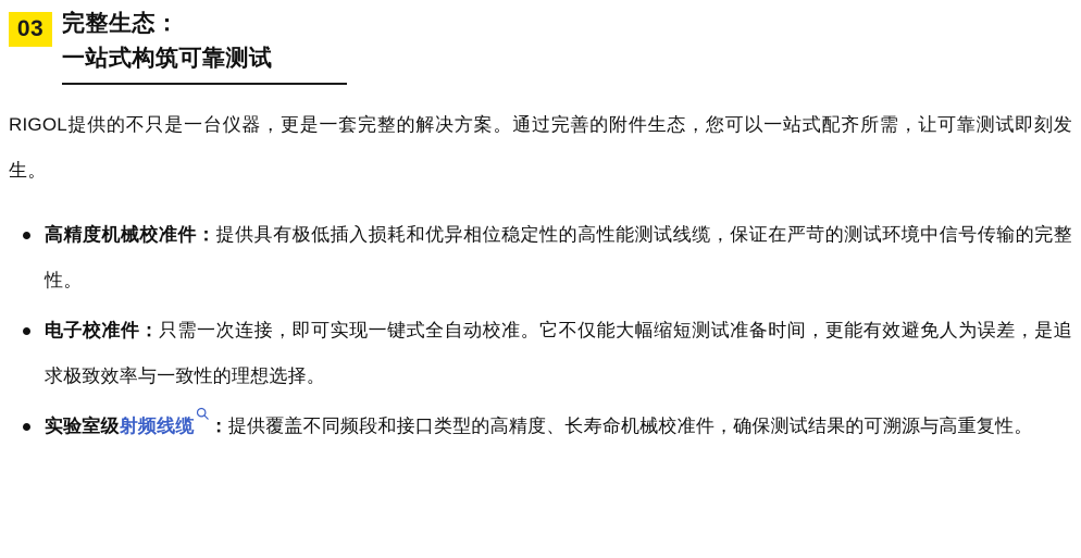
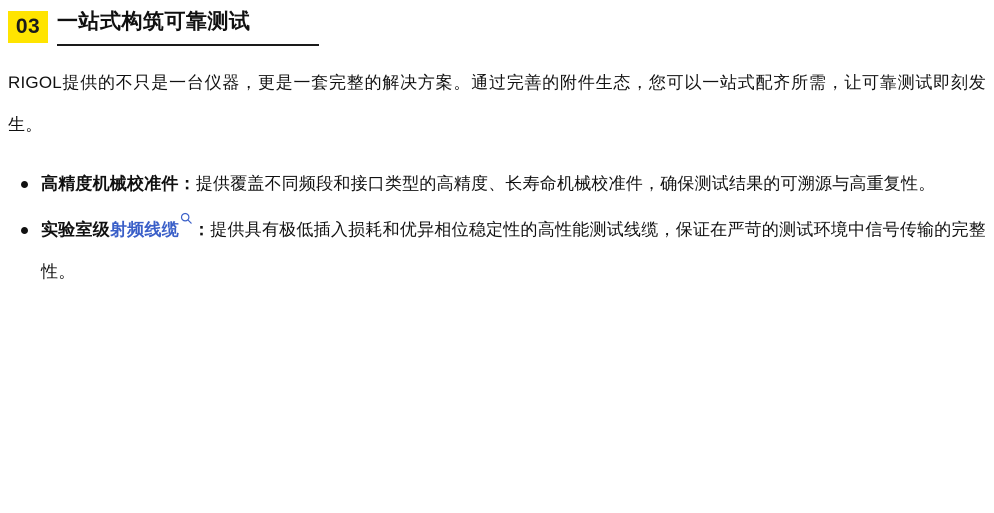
  03
- 完整生态：
  一站式构筑可靠测试
  RIGOL提供的不只是一台仪器，更是一套完整的解决方案。通过完善的附件生态，您可以一站式配齐所需，让可靠测试即刻发生。
- 高精度机械校准件：提供具有极低插入损耗和优异相位稳定性的高性能测试线缆，保证在严苛的测试环境中信号传输的完整性。
+ 高精度机械校准件：提供覆盖不同频段和接口类型的高精度、长寿命机械校准件，确保测试结果的可溯源与高重复性。
- 电子校准件：只需一次连接，即可实现一键式全自动校准。它不仅能大幅缩短测试准备时间，更能有效避免人为误差，是追求极致效率与一致性的理想选择。
- 实验室级射频线缆 ：提供覆盖不同频段和接口类型的高精度、长寿命机械校准件，确保测试结果的可溯源与高重复性。
+ 实验室级射频线缆 ：提供具有极低插入损耗和优异相位稳定性的高性能测试线缆，保证在严苛的测试环境中信号传输的完整性。
